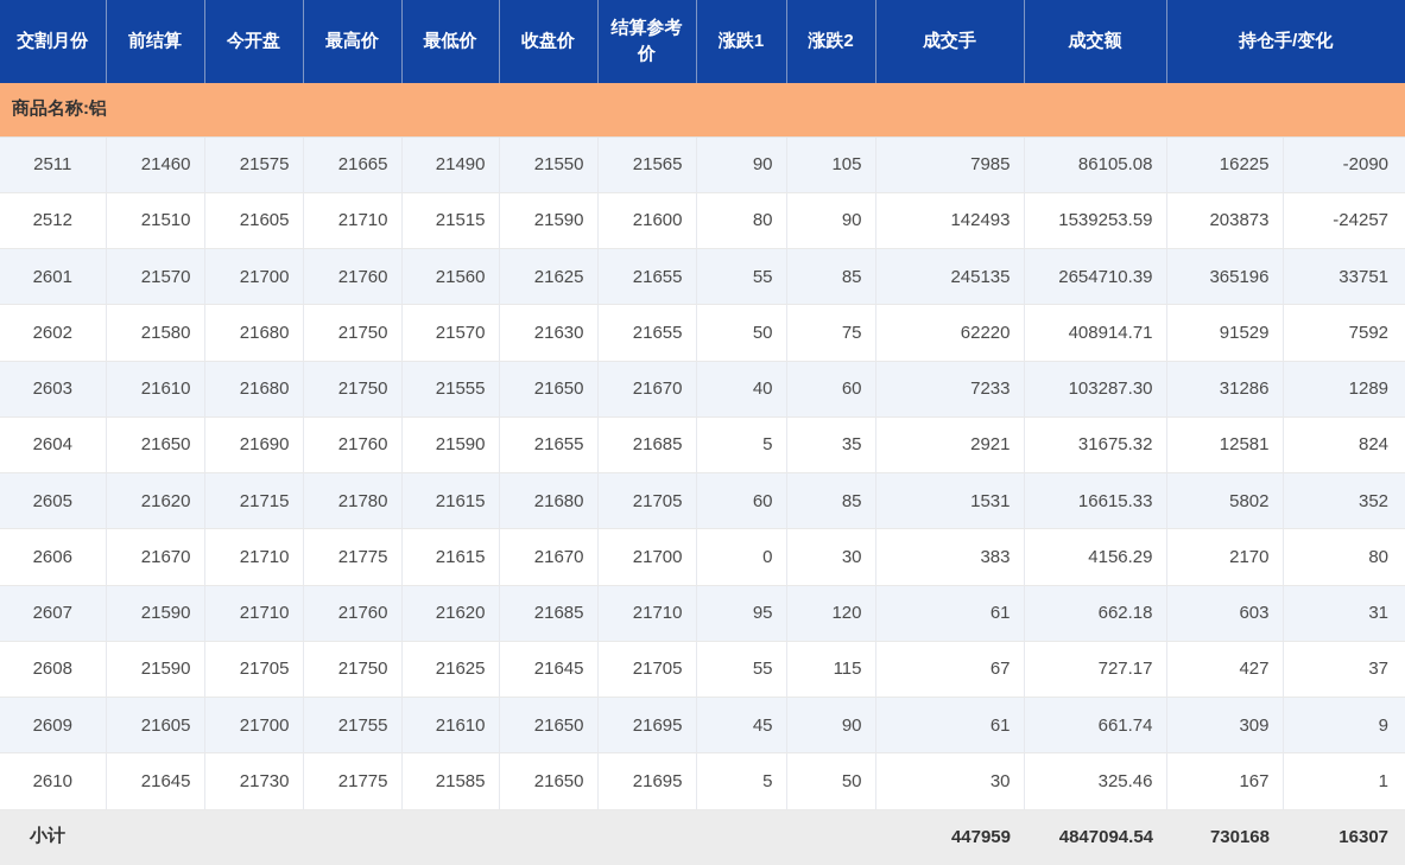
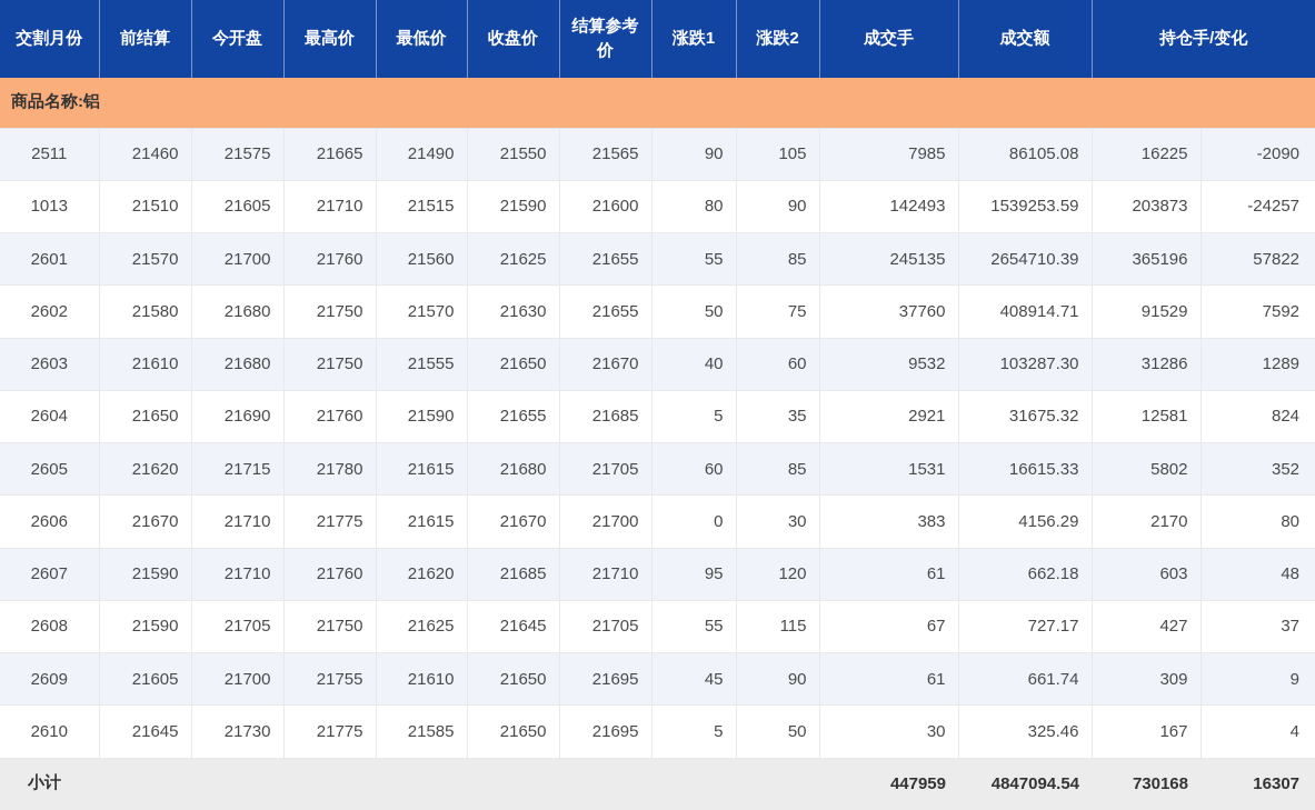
  交割月份	前结算	今开盘	最高价	最低价	收盘价	结算参考价	涨跌1	涨跌2	成交手	成交额	持仓手/变化
  商品名称:铝
  2511	21460	21575	21665	21490	21550	21565	90	105	7985	86105.08	16225	-2090
- 2512	21510	21605	21710	21515	21590	21600	80	90	142493	1539253.59	203873	-24257
+ 1013	21510	21605	21710	21515	21590	21600	80	90	142493	1539253.59	203873	-24257
- 2601	21570	21700	21760	21560	21625	21655	55	85	245135	2654710.39	365196	33751
+ 2601	21570	21700	21760	21560	21625	21655	55	85	245135	2654710.39	365196	57822
- 2602	21580	21680	21750	21570	21630	21655	50	75	62220	408914.71	91529	7592
+ 2602	21580	21680	21750	21570	21630	21655	50	75	37760	408914.71	91529	7592
- 2603	21610	21680	21750	21555	21650	21670	40	60	7233	103287.30	31286	1289
+ 2603	21610	21680	21750	21555	21650	21670	40	60	9532	103287.30	31286	1289
  2604	21650	21690	21760	21590	21655	21685	5	35	2921	31675.32	12581	824
  2605	21620	21715	21780	21615	21680	21705	60	85	1531	16615.33	5802	352
  2606	21670	21710	21775	21615	21670	21700	0	30	383	4156.29	2170	80
- 2607	21590	21710	21760	21620	21685	21710	95	120	61	662.18	603	31
+ 2607	21590	21710	21760	21620	21685	21710	95	120	61	662.18	603	48
  2608	21590	21705	21750	21625	21645	21705	55	115	67	727.17	427	37
  2609	21605	21700	21755	21610	21650	21695	45	90	61	661.74	309	9
- 2610	21645	21730	21775	21585	21650	21695	5	50	30	325.46	167	1
+ 2610	21645	21730	21775	21585	21650	21695	5	50	30	325.46	167	4
  小计		447959	4847094.54	730168	16307
